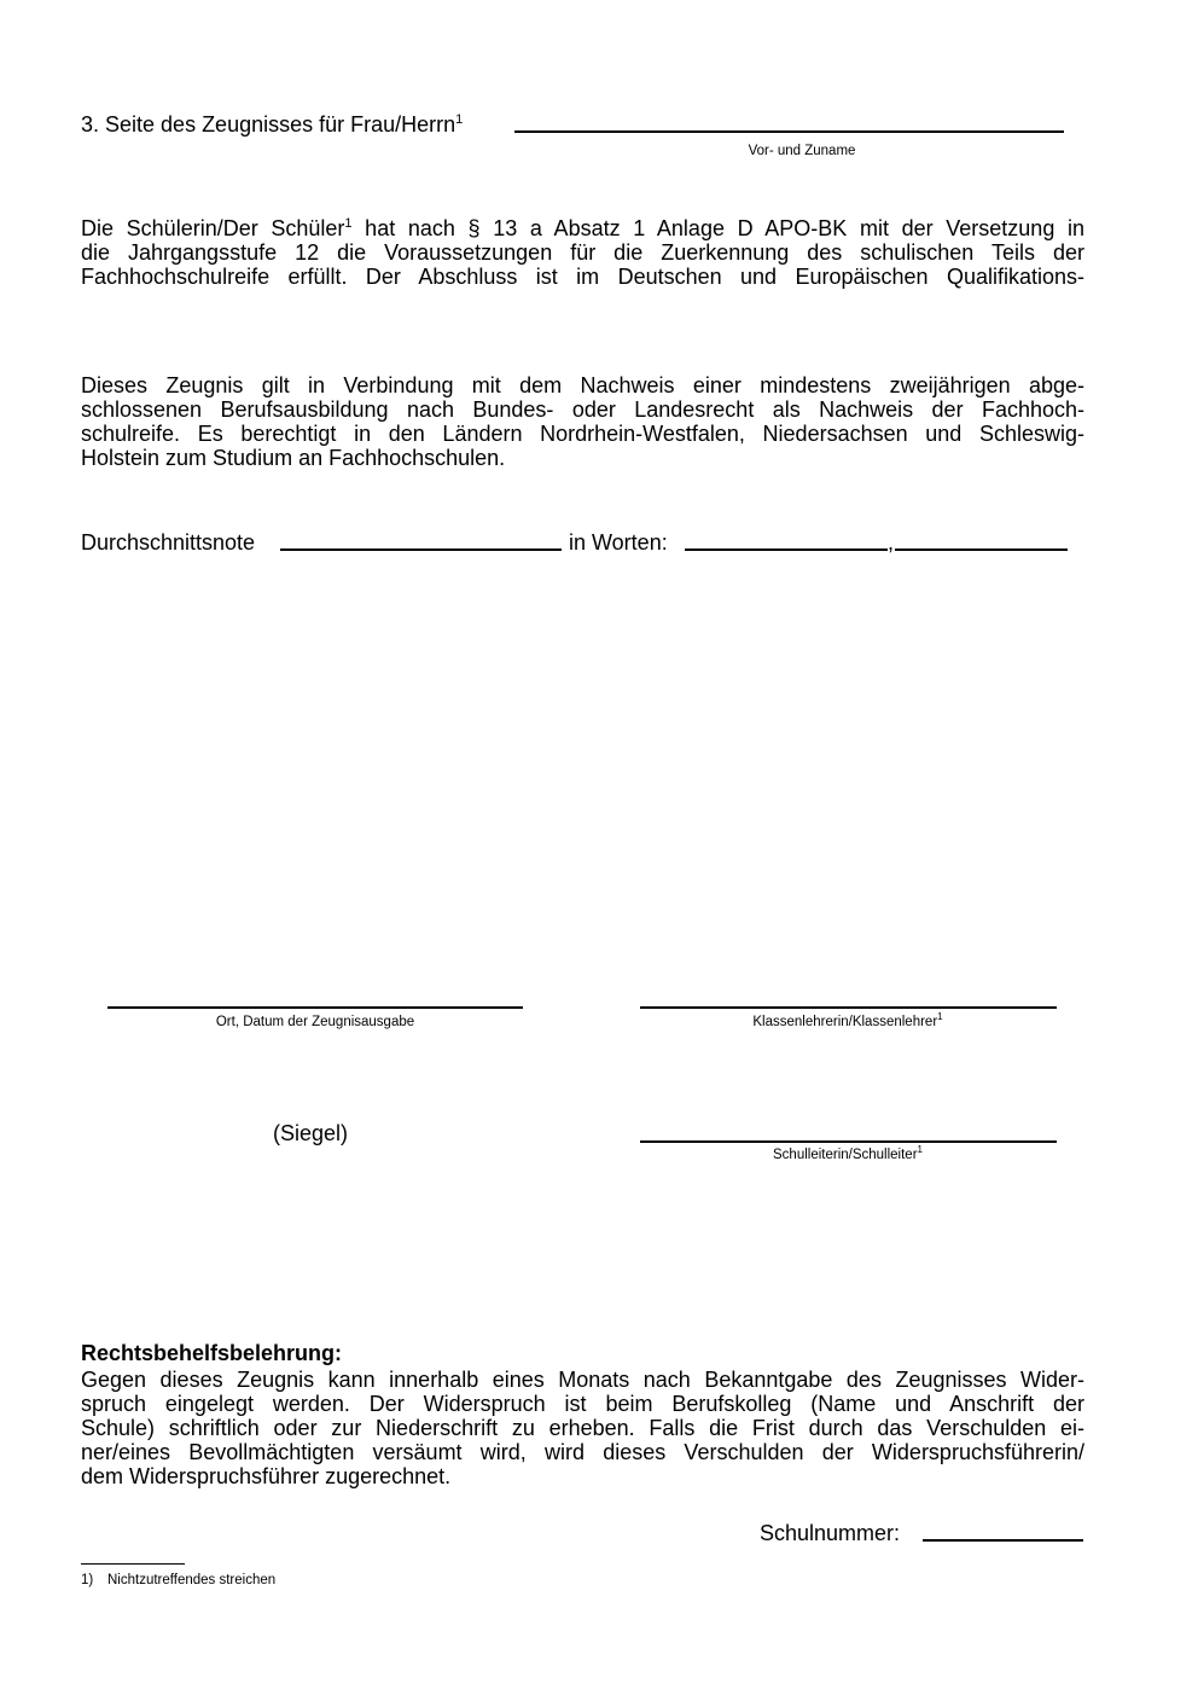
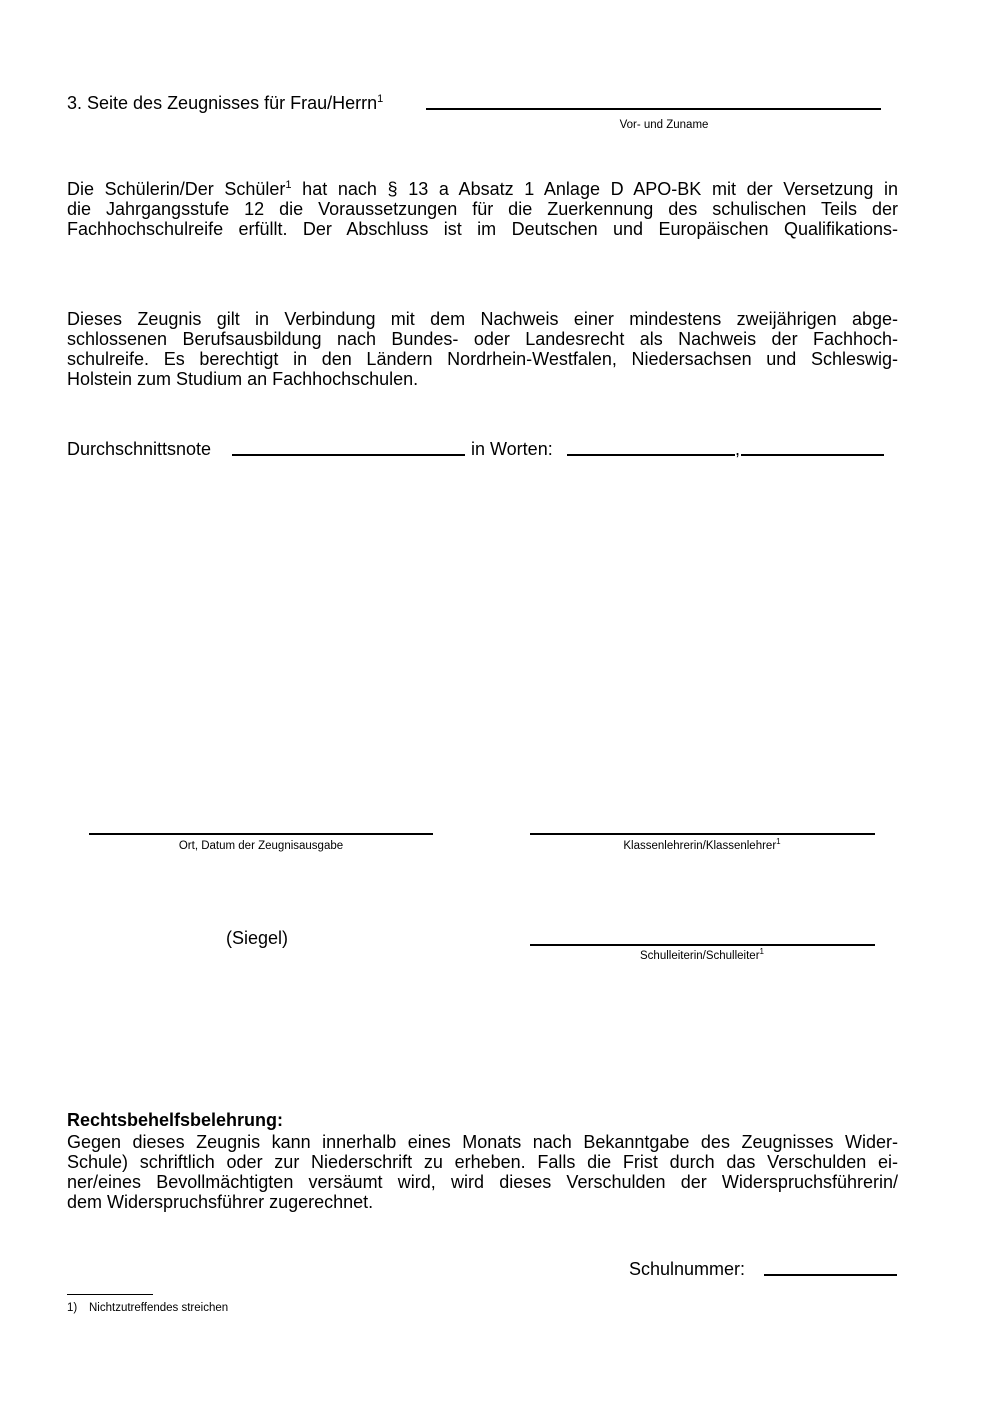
  3. Seite des Zeugnisses für Frau/Herrn1
  Vor- und Zuname
  Die Schülerin/Der Schüler1 hat nach § 13 a Absatz 1 Anlage D APO-BK mit der Versetzung in
  die Jahrgangsstufe 12 die Voraussetzungen für die Zuerkennung des schulischen Teils der
  Fachhochschulreife erfüllt. Der Abschluss ist im Deutschen und Europäischen Qualifikations-
  Dieses Zeugnis gilt in Verbindung mit dem Nachweis einer mindestens zweijährigen abge-
  schlossenen Berufsausbildung nach Bundes- oder Landesrecht als Nachweis der Fachhoch-
  schulreife. Es berechtigt in den Ländern Nordrhein-Westfalen, Niedersachsen und Schleswig-
  Holstein zum Studium an Fachhochschulen.
  Durchschnittsnote
  in Worten:
  ,
  Ort, Datum der Zeugnisausgabe
  Klassenlehrerin/Klassenlehrer1
  (Siegel)
  Schulleiterin/Schulleiter1
  Rechtsbehelfsbelehrung:
  Gegen dieses Zeugnis kann innerhalb eines Monats nach Bekanntgabe des Zeugnisses Wider-
- spruch eingelegt werden. Der Widerspruch ist beim Berufskolleg (Name und Anschrift der
  Schule) schriftlich oder zur Niederschrift zu erheben. Falls die Frist durch das Verschulden ei-
  ner/eines Bevollmächtigten versäumt wird, wird dieses Verschulden der Widerspruchsführerin/
  dem Widerspruchsführer zugerechnet.
  Schulnummer:
  1) Nichtzutreffendes streichen
